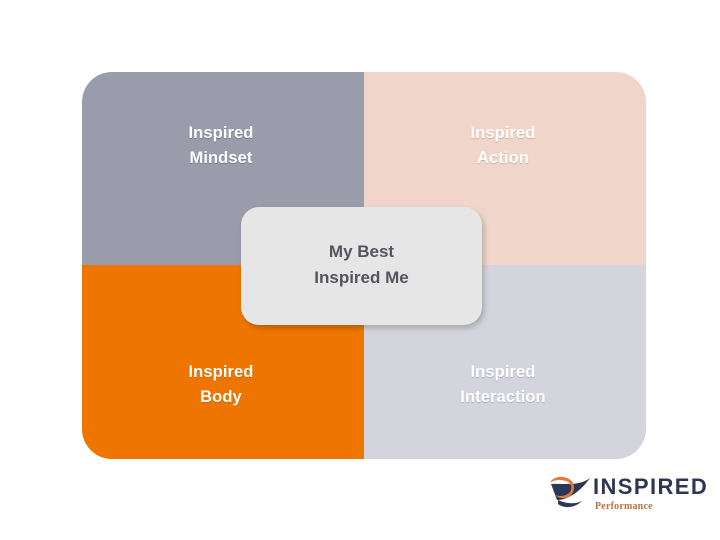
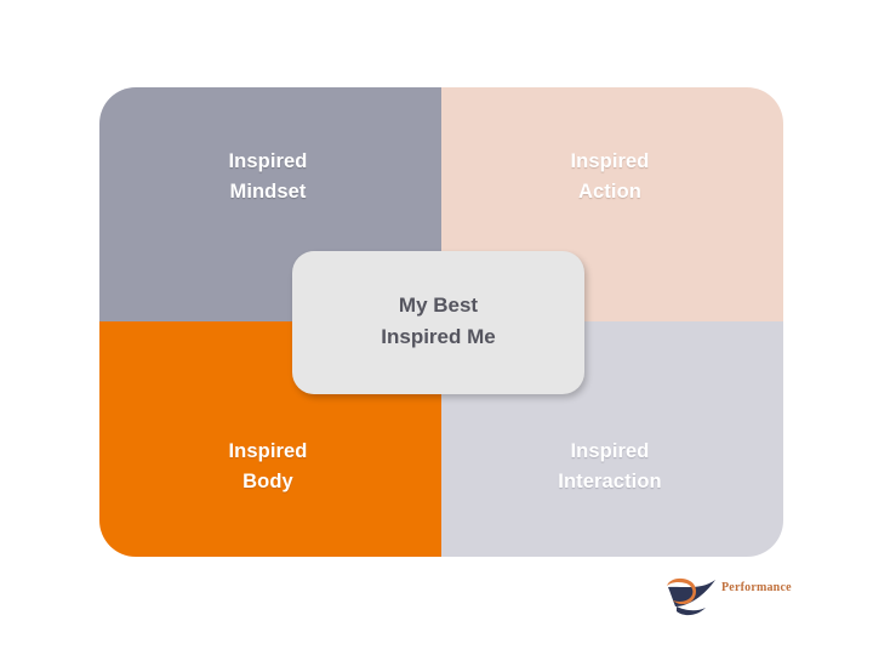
  Inspired
  Mindset
  Inspired
  Action
  Inspired
  Body
  Inspired
  Interaction
  My Best
  Inspired Me
- INSPIRED
  Performance
